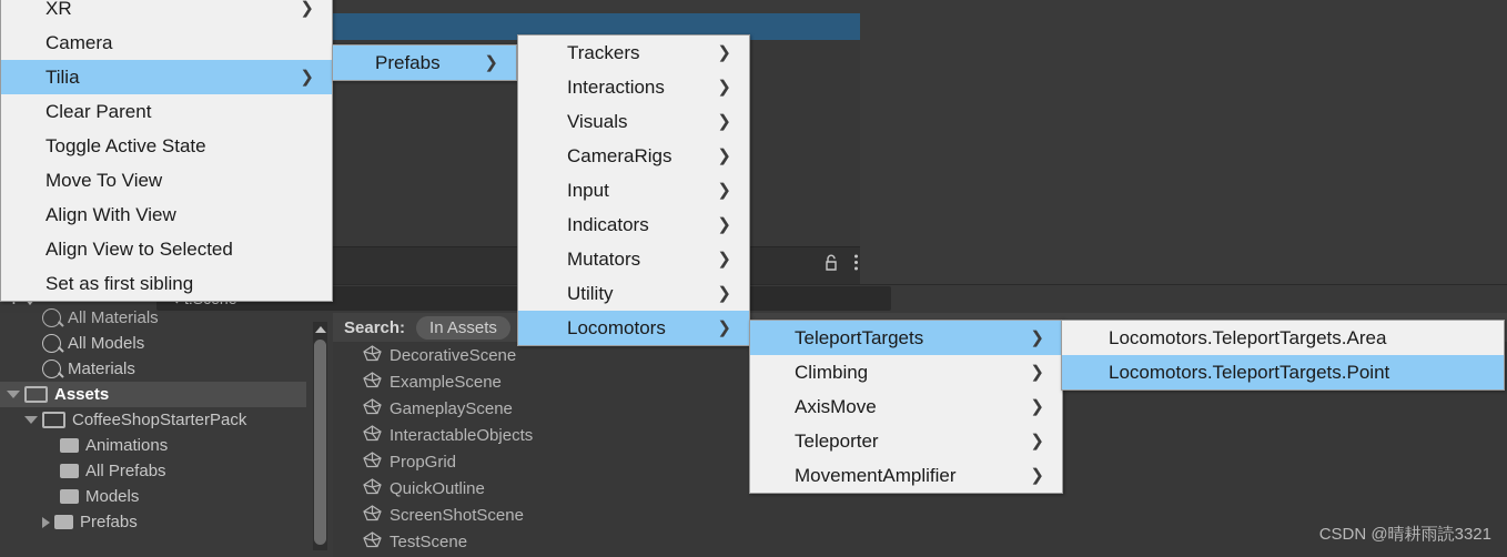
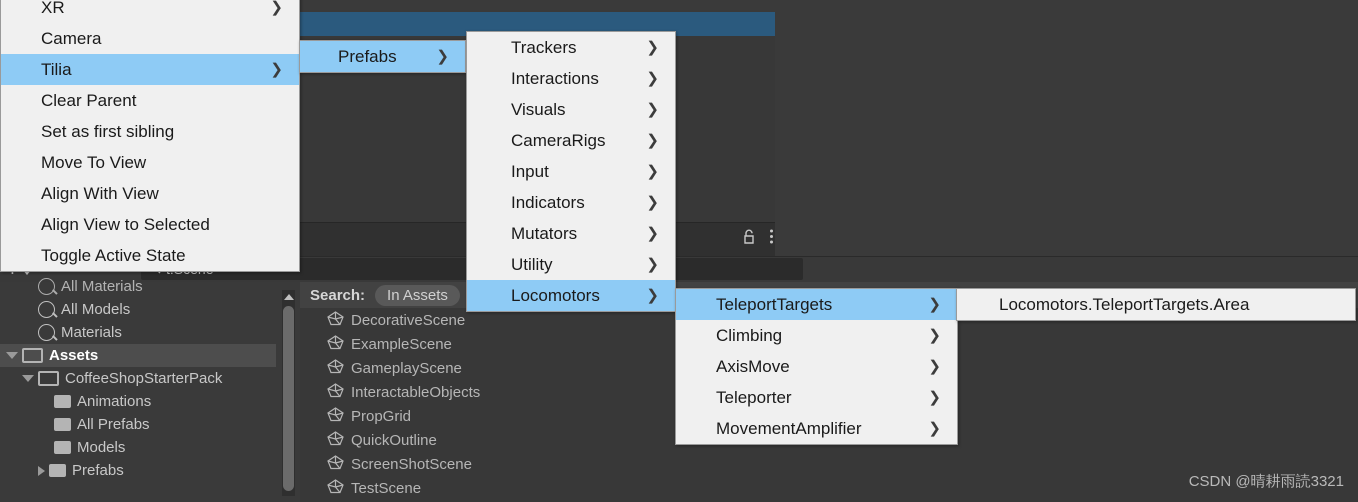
  All Materials
  All Models
  Materials
  Assets
  CoffeeShopStarterPack
  Animations
  All Prefabs
  Models
  Prefabs
  Search:
  In Assets
  DecorativeScene
  ExampleScene
  GameplayScene
  InteractableObjects
  PropGrid
  QuickOutline
  ScreenShotScene
  TestScene
  CSDN @晴耕雨読3321
  XR
  ❯
  Camera
  Tilia
  ❯
  Clear Parent
- Toggle Active State
+ Set as first sibling
  Move To View
  Align With View
  Align View to Selected
- Set as first sibling
+ Toggle Active State
  Prefabs
  ❯
  Trackers
  ❯
  Interactions
  ❯
  Visuals
  ❯
  CameraRigs
  ❯
  Input
  ❯
  Indicators
  ❯
  Mutators
  ❯
  Utility
  ❯
  Locomotors
  ❯
  TeleportTargets
  ❯
  Climbing
  ❯
  AxisMove
  ❯
  Teleporter
  ❯
  MovementAmplifier
  ❯
  Locomotors.TeleportTargets.Area
- Locomotors.TeleportTargets.Point
